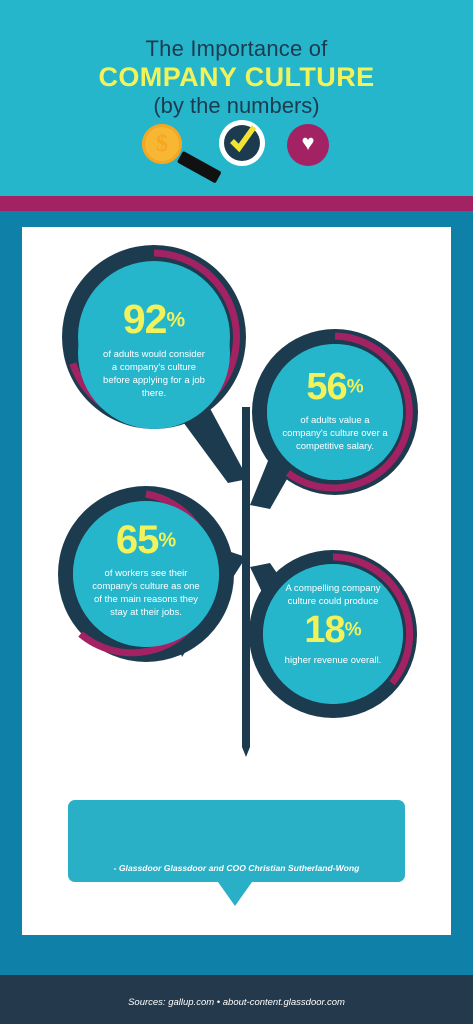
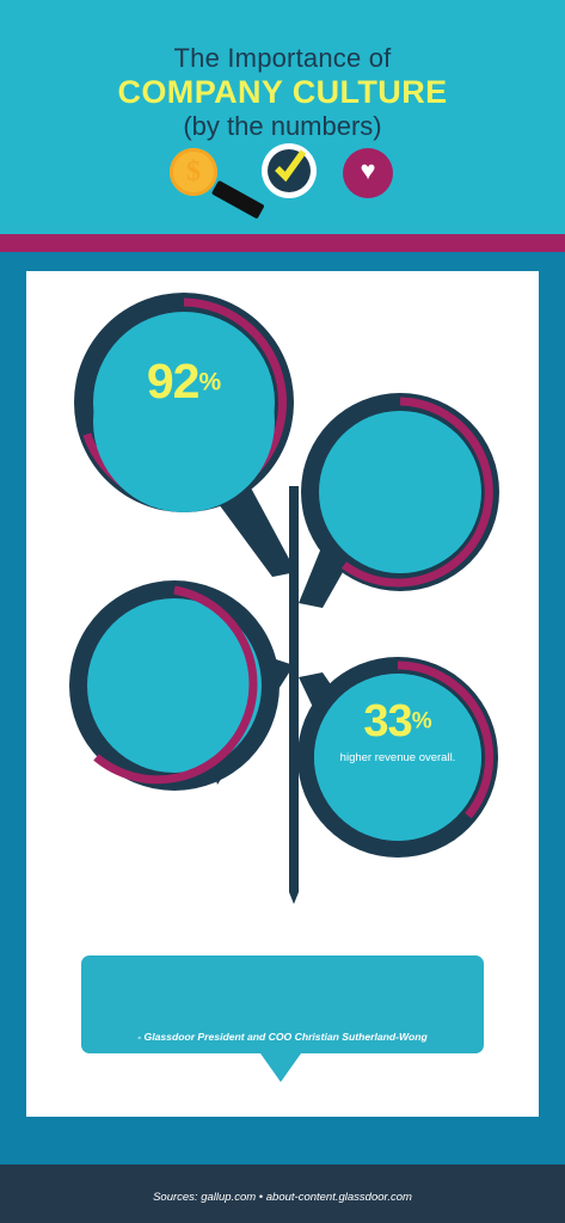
  The Importance of
  COMPANY CULTURE
  (by the numbers)
  ♥
  92%
- of adults would consider a company's culture before applying for a job there.
- 56%
- of adults value a company's culture over a competitive salary.
- 65%
- of workers see their company's culture as one of the main reasons they stay at their jobs.
- A compelling company culture could produce
- 18%
+ 33%
  higher revenue overall.
- - Glassdoor Glassdoor and COO Christian Sutherland-Wong
+ - Glassdoor President and COO Christian Sutherland-Wong
  Sources: gallup.com • about-content.glassdoor.com
